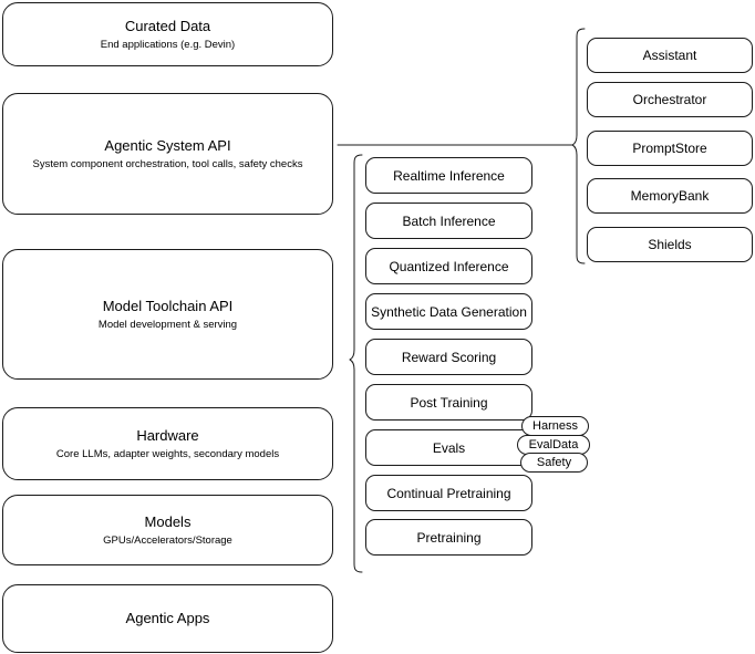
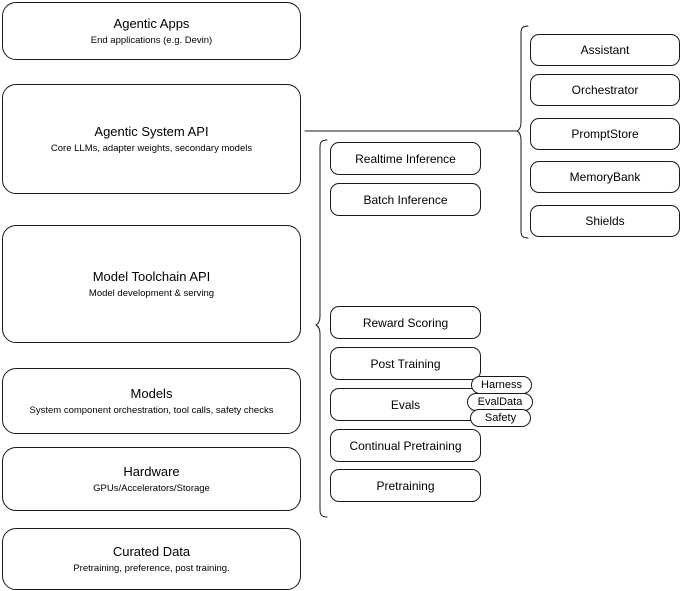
- Curated Data
+ Agentic Apps
  End applications (e.g. Devin)
  Agentic System API
- System component orchestration, tool calls, safety checks
+ Core LLMs, adapter weights, secondary models
  Model Toolchain API
  Model development & serving
- Hardware
+ Models
- Core LLMs, adapter weights, secondary models
+ System component orchestration, tool calls, safety checks
- Models
+ Hardware
  GPUs/Accelerators/Storage
- Agentic Apps
+ Curated Data
+ Pretraining, preference, post training.
  Realtime Inference
  Batch Inference
- Quantized Inference
- Synthetic Data Generation
  Reward Scoring
  Post Training
  Evals
  Continual Pretraining
  Pretraining
  Harness
  EvalData
  Safety
  Assistant
  Orchestrator
  PromptStore
  MemoryBank
  Shields
